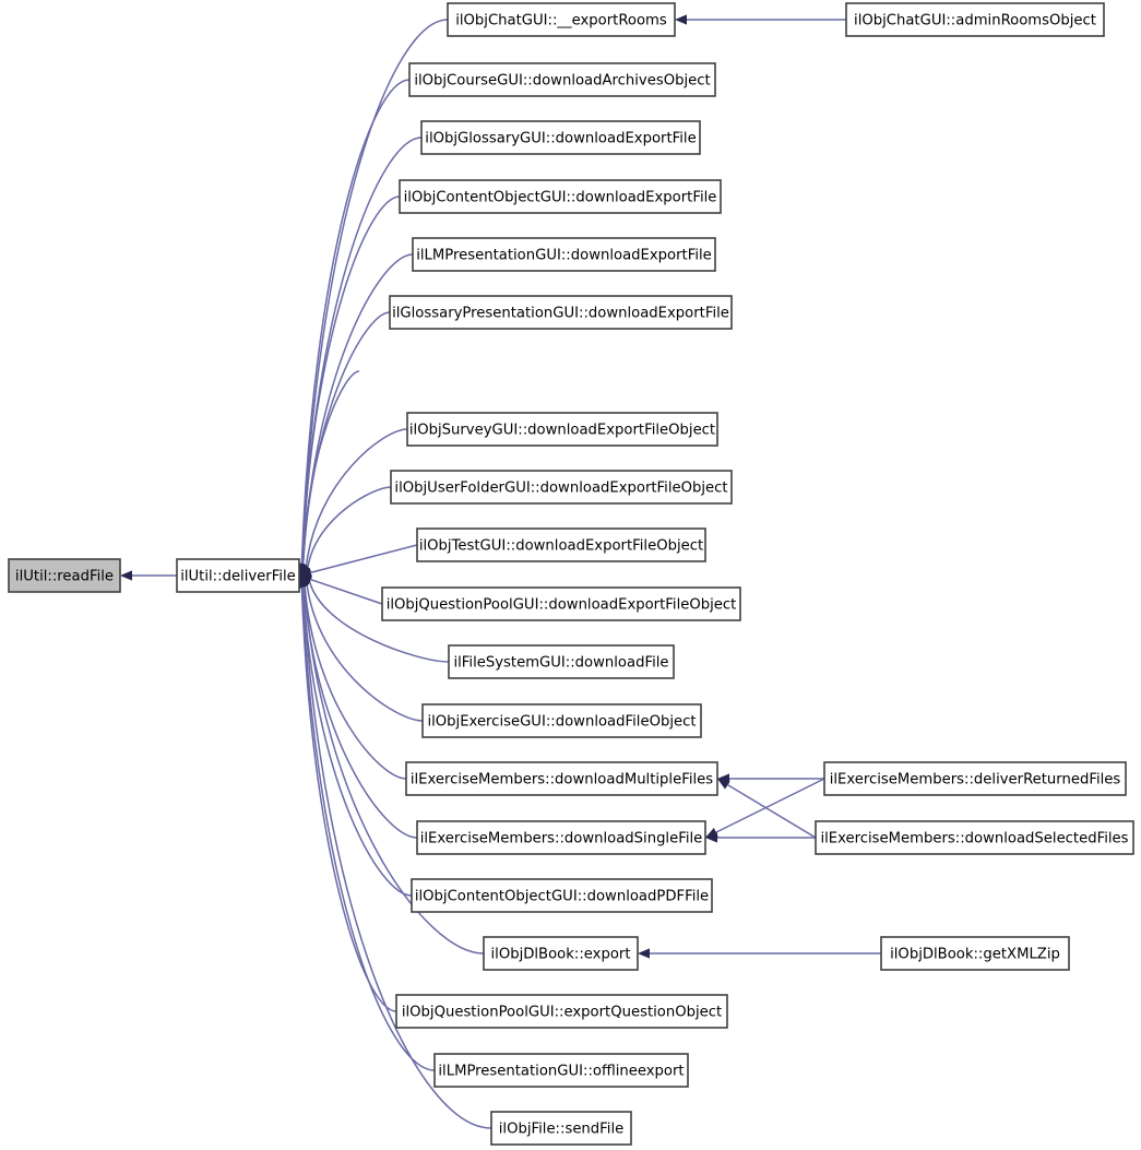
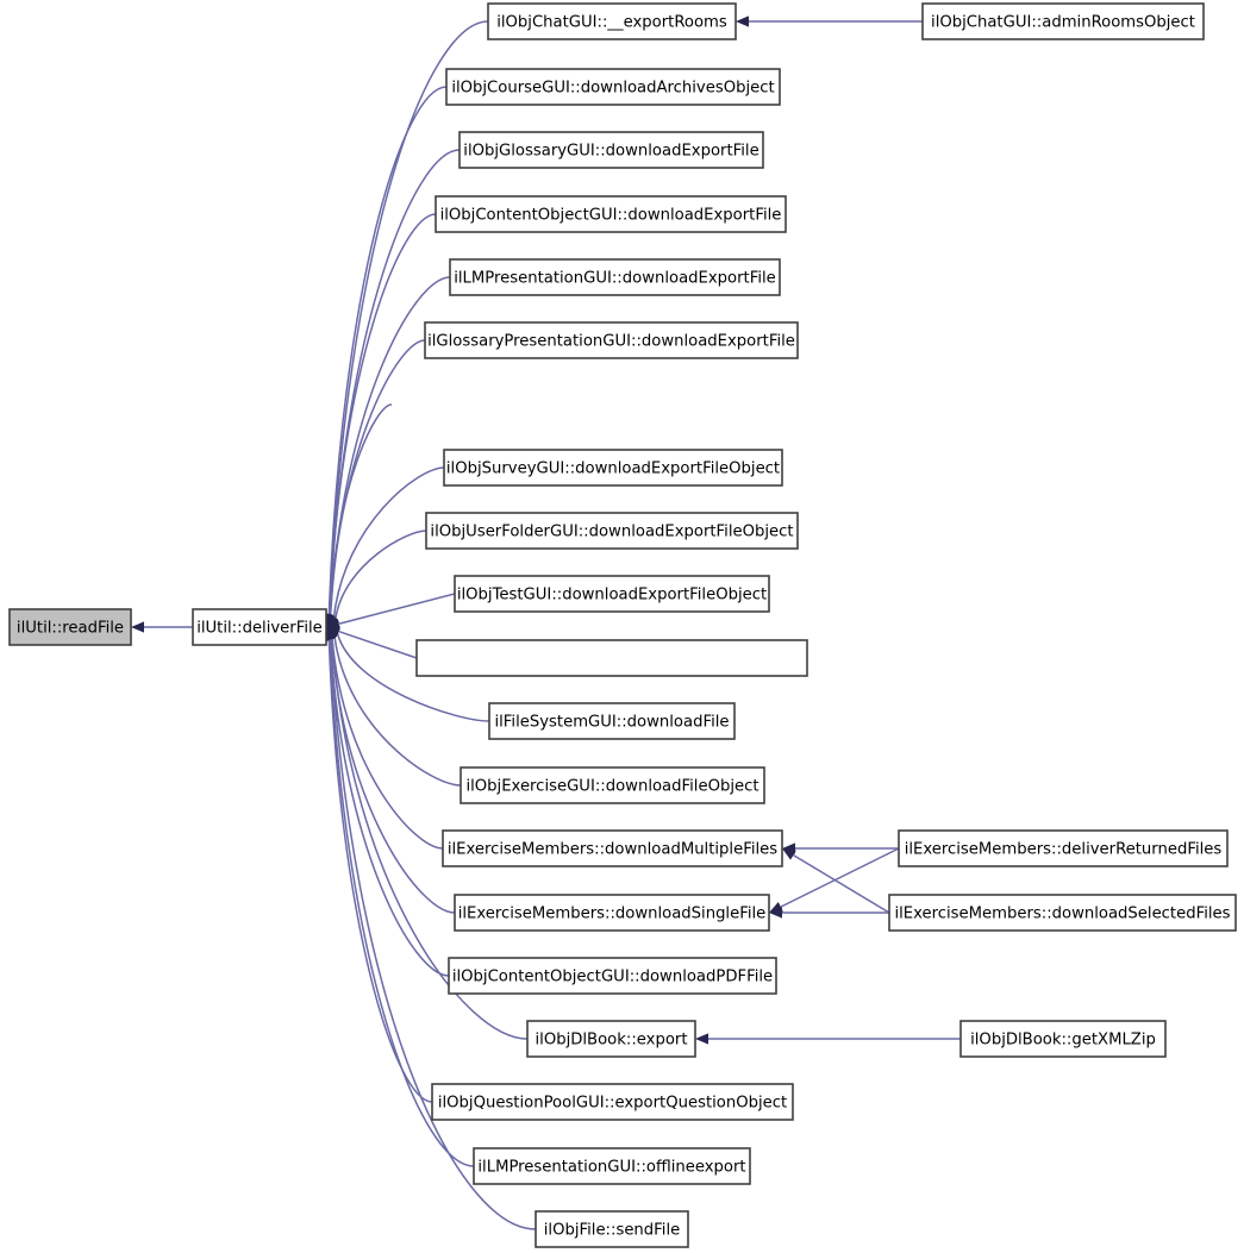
  ilUtil::readFile
  ilUtil::deliverFile
  ilObjChatGUI::__exportRooms
  ilObjCourseGUI::downloadArchivesObject
  ilObjGlossaryGUI::downloadExportFile
  ilObjContentObjectGUI::downloadExportFile
  ilLMPresentationGUI::downloadExportFile
  ilGlossaryPresentationGUI::downloadExportFile
  ilObjSurveyGUI::downloadExportFileObject
  ilObjUserFolderGUI::downloadExportFileObject
  ilObjTestGUI::downloadExportFileObject
- ilObjQuestionPoolGUI::downloadExportFileObject
  ilFileSystemGUI::downloadFile
  ilObjExerciseGUI::downloadFileObject
  ilExerciseMembers::downloadMultipleFiles
  ilExerciseMembers::downloadSingleFile
  ilObjContentObjectGUI::downloadPDFFile
  ilObjDlBook::export
  ilObjQuestionPoolGUI::exportQuestionObject
  ilLMPresentationGUI::offlineexport
  ilObjFile::sendFile
  ilObjChatGUI::adminRoomsObject
  ilExerciseMembers::deliverReturnedFiles
  ilExerciseMembers::downloadSelectedFiles
  ilObjDlBook::getXMLZip
